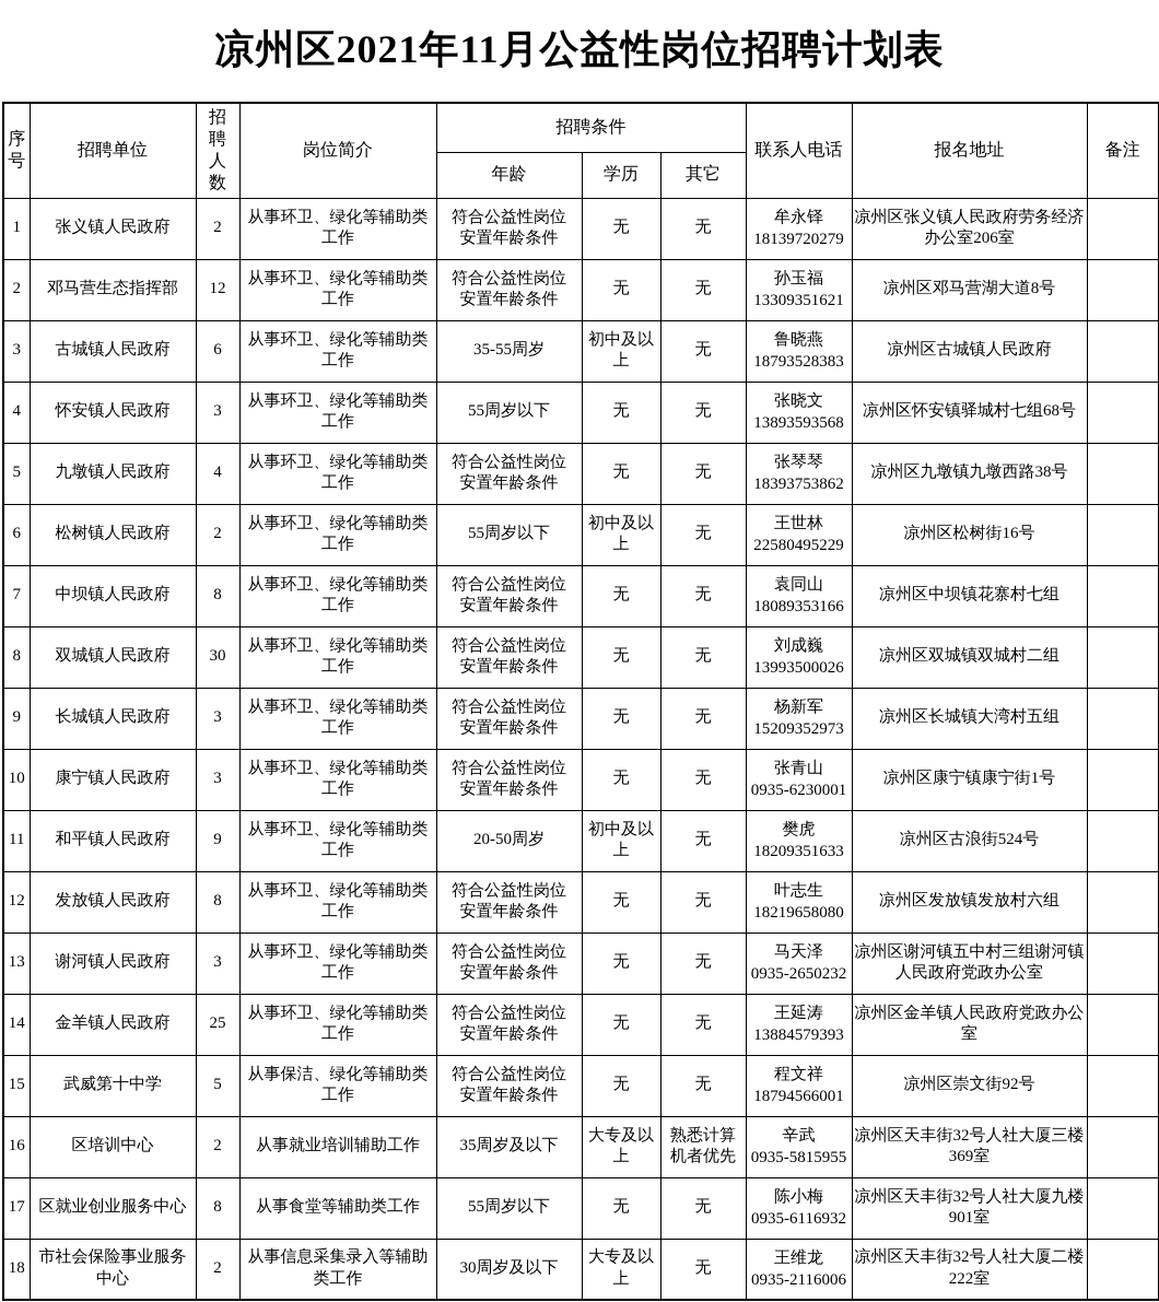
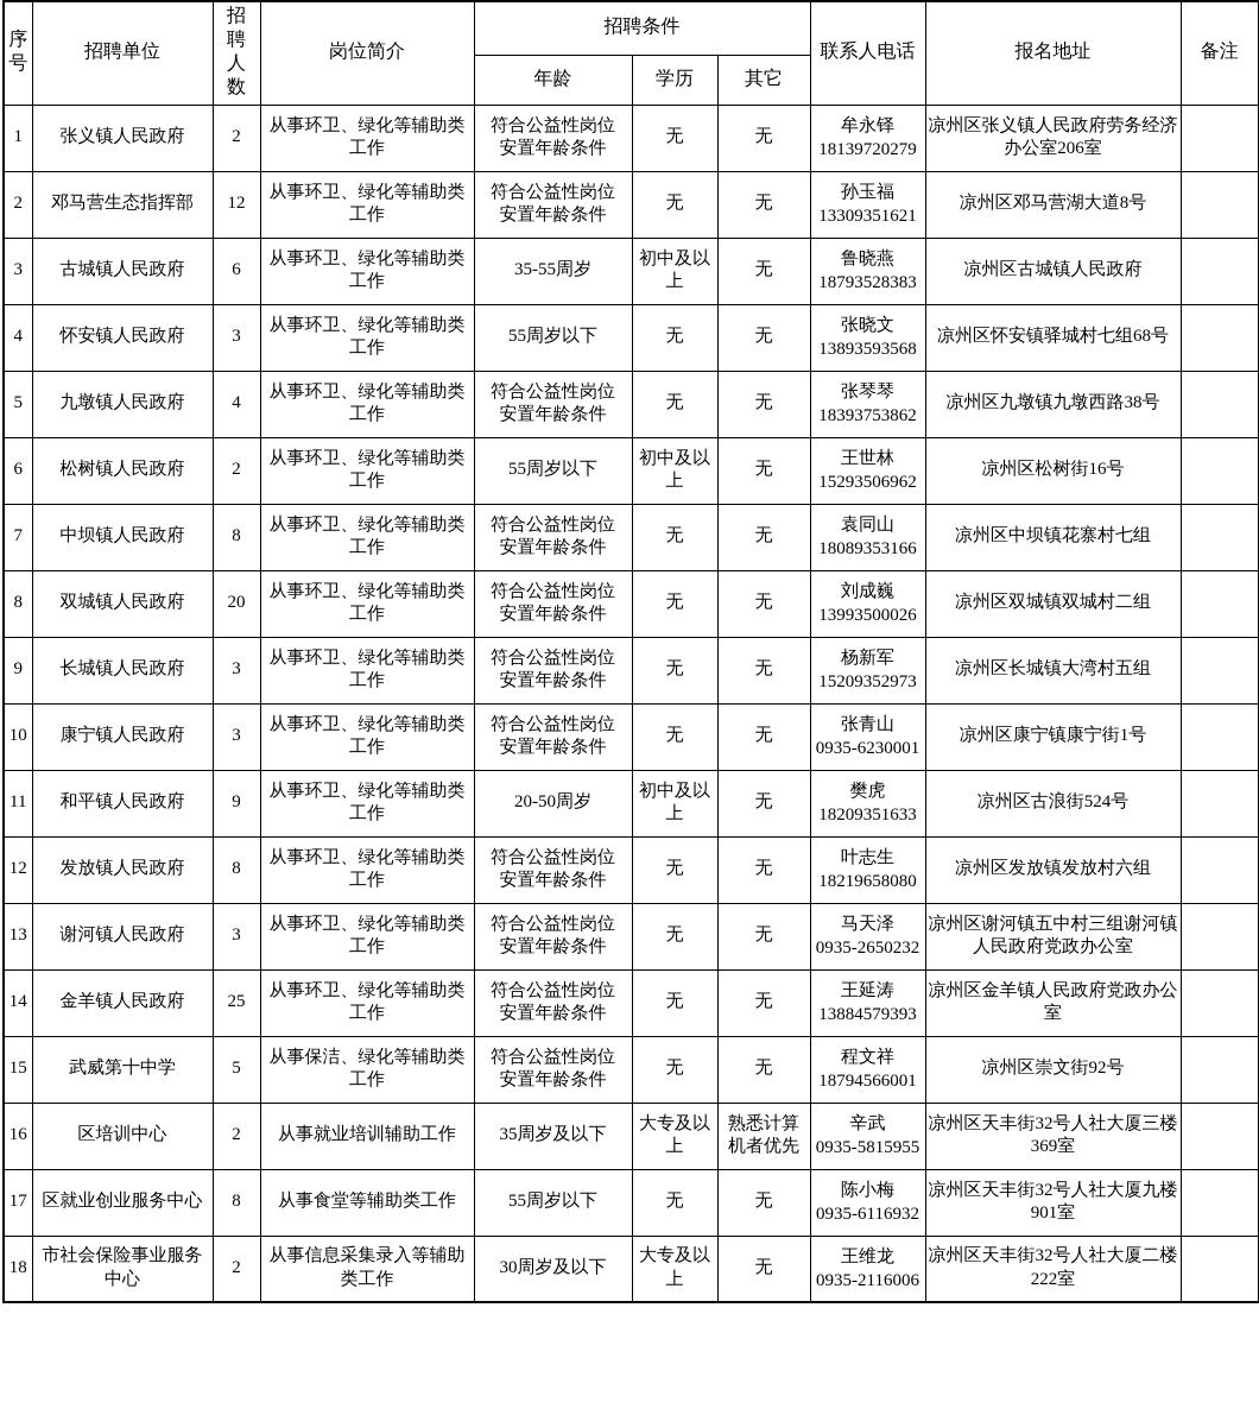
- 凉州区2021年11月公益性岗位招聘计划表
  序号	招聘单位	招聘人数	岗位简介	招聘条件	联系人电话	报名地址	备注
  年龄	学历	其它
  1	张义镇人民政府	2	从事环卫、绿化等辅助类工作	符合公益性岗位安置年龄条件	无	无	牟永铎 18139720279	凉州区张义镇人民政府劳务经济办公室206室
  2	邓马营生态指挥部	12	从事环卫、绿化等辅助类工作	符合公益性岗位安置年龄条件	无	无	孙玉福 13309351621	凉州区邓马营湖大道8号
  3	古城镇人民政府	6	从事环卫、绿化等辅助类工作	35-55周岁	初中及以上	无	鲁晓燕 18793528383	凉州区古城镇人民政府
  4	怀安镇人民政府	3	从事环卫、绿化等辅助类工作	55周岁以下	无	无	张晓文 13893593568	凉州区怀安镇驿城村七组68号
  5	九墩镇人民政府	4	从事环卫、绿化等辅助类工作	符合公益性岗位安置年龄条件	无	无	张琴琴 18393753862	凉州区九墩镇九墩西路38号
- 6	松树镇人民政府	2	从事环卫、绿化等辅助类工作	55周岁以下	初中及以上	无	王世林 22580495229	凉州区松树街16号
+ 6	松树镇人民政府	2	从事环卫、绿化等辅助类工作	55周岁以下	初中及以上	无	王世林 15293506962	凉州区松树街16号
  7	中坝镇人民政府	8	从事环卫、绿化等辅助类工作	符合公益性岗位安置年龄条件	无	无	袁同山 18089353166	凉州区中坝镇花寨村七组
- 8	双城镇人民政府	30	从事环卫、绿化等辅助类工作	符合公益性岗位安置年龄条件	无	无	刘成巍 13993500026	凉州区双城镇双城村二组
+ 8	双城镇人民政府	20	从事环卫、绿化等辅助类工作	符合公益性岗位安置年龄条件	无	无	刘成巍 13993500026	凉州区双城镇双城村二组
  9	长城镇人民政府	3	从事环卫、绿化等辅助类工作	符合公益性岗位安置年龄条件	无	无	杨新军 15209352973	凉州区长城镇大湾村五组
  10	康宁镇人民政府	3	从事环卫、绿化等辅助类工作	符合公益性岗位安置年龄条件	无	无	张青山 0935-6230001	凉州区康宁镇康宁街1号
  11	和平镇人民政府	9	从事环卫、绿化等辅助类工作	20-50周岁	初中及以上	无	樊虎 18209351633	凉州区古浪街524号
  12	发放镇人民政府	8	从事环卫、绿化等辅助类工作	符合公益性岗位安置年龄条件	无	无	叶志生 18219658080	凉州区发放镇发放村六组
  13	谢河镇人民政府	3	从事环卫、绿化等辅助类工作	符合公益性岗位安置年龄条件	无	无	马天泽 0935-2650232	凉州区谢河镇五中村三组谢河镇人民政府党政办公室
  14	金羊镇人民政府	25	从事环卫、绿化等辅助类工作	符合公益性岗位安置年龄条件	无	无	王延涛 13884579393	凉州区金羊镇人民政府党政办公室
  15	武威第十中学	5	从事保洁、绿化等辅助类工作	符合公益性岗位安置年龄条件	无	无	程文祥 18794566001	凉州区崇文街92号
  16	区培训中心	2	从事就业培训辅助工作	35周岁及以下	大专及以上	熟悉计算机者优先	辛武 0935-5815955	凉州区天丰街32号人社大厦三楼369室
  17	区就业创业服务中心	8	从事食堂等辅助类工作	55周岁以下	无	无	陈小梅 0935-6116932	凉州区天丰街32号人社大厦九楼901室
  18	市社会保险事业服务中心	2	从事信息采集录入等辅助类工作	30周岁及以下	大专及以上	无	王维龙 0935-2116006	凉州区天丰街32号人社大厦二楼222室
